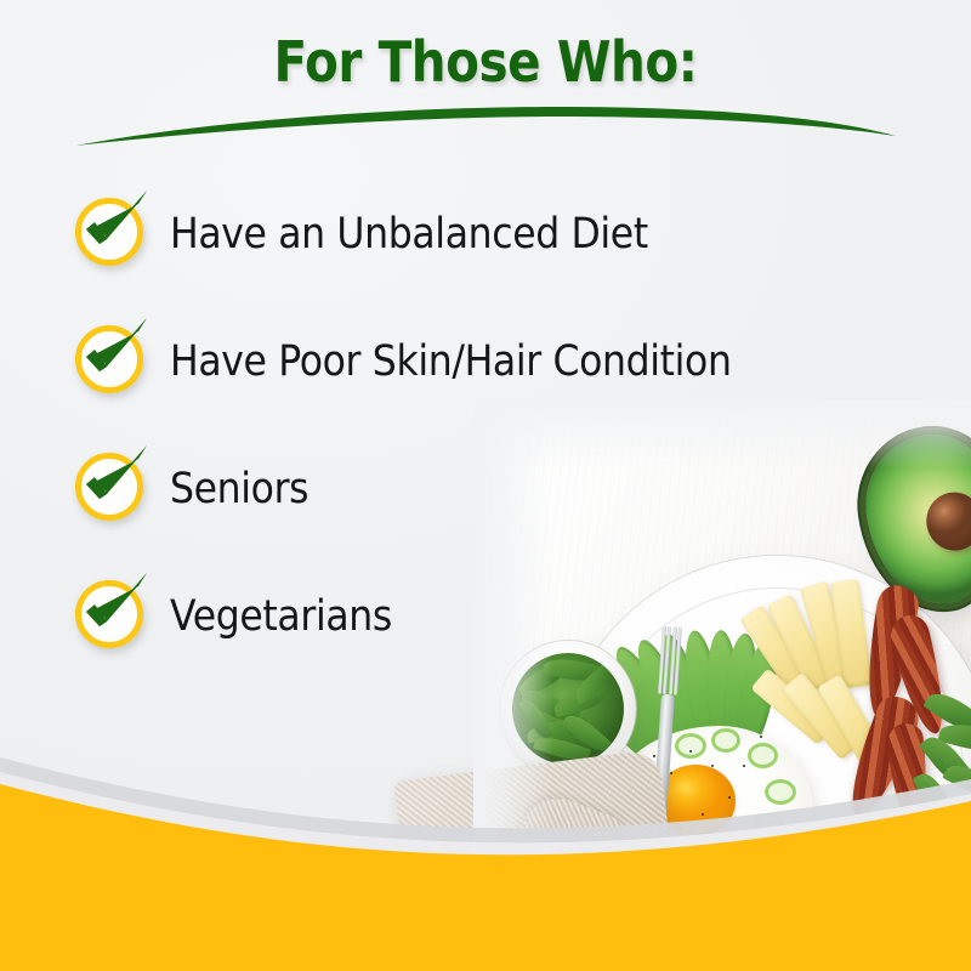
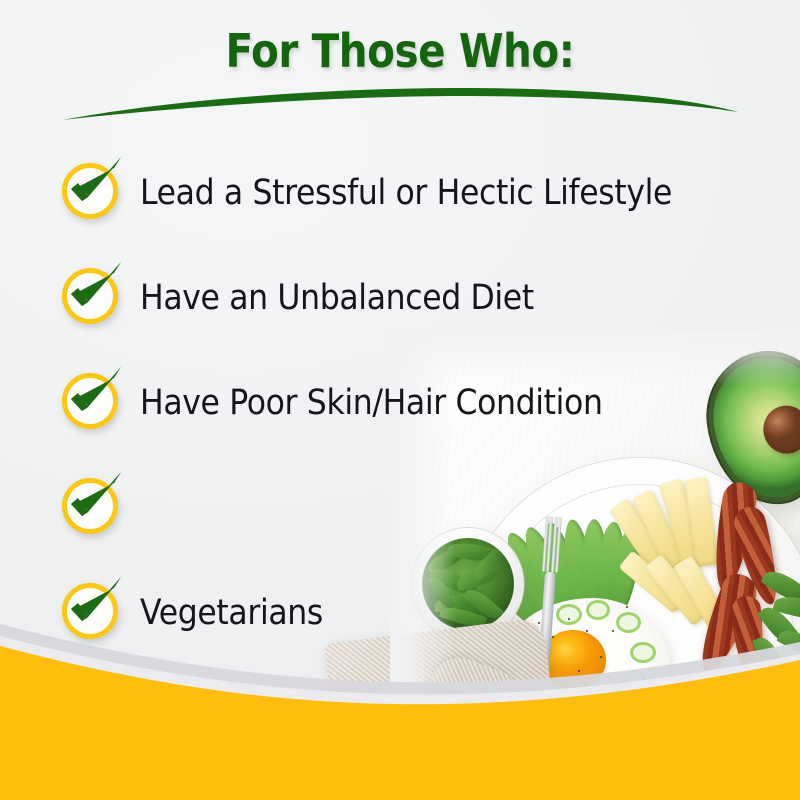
  For Those Who:
+ Lead a Stressful or Hectic Lifestyle
  Have an Unbalanced Diet
  Have Poor Skin/Hair Condition
- Seniors
  Vegetarians
